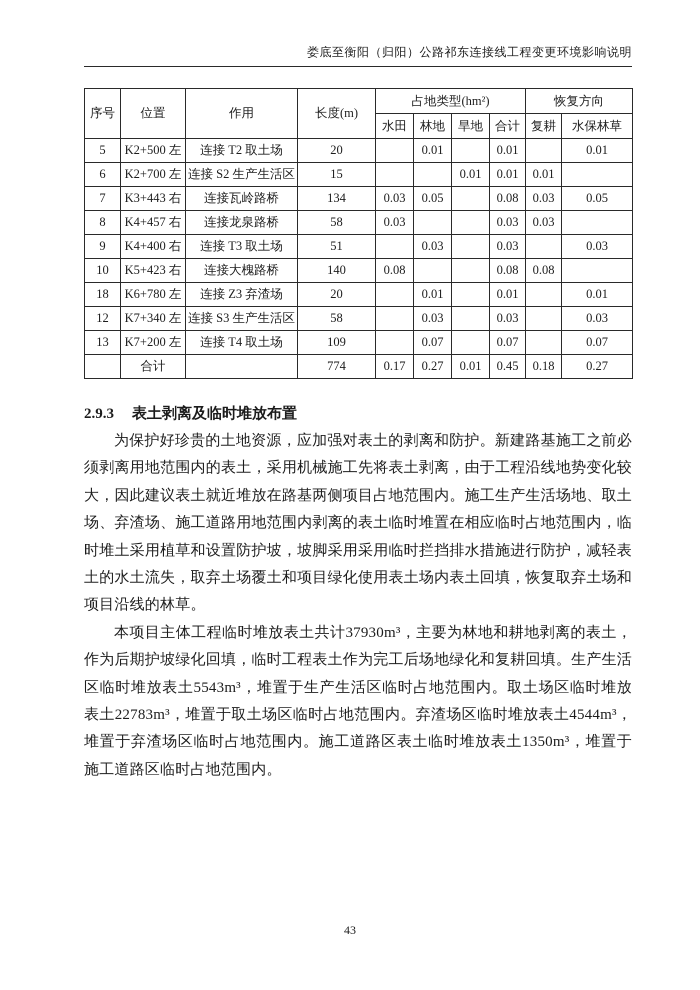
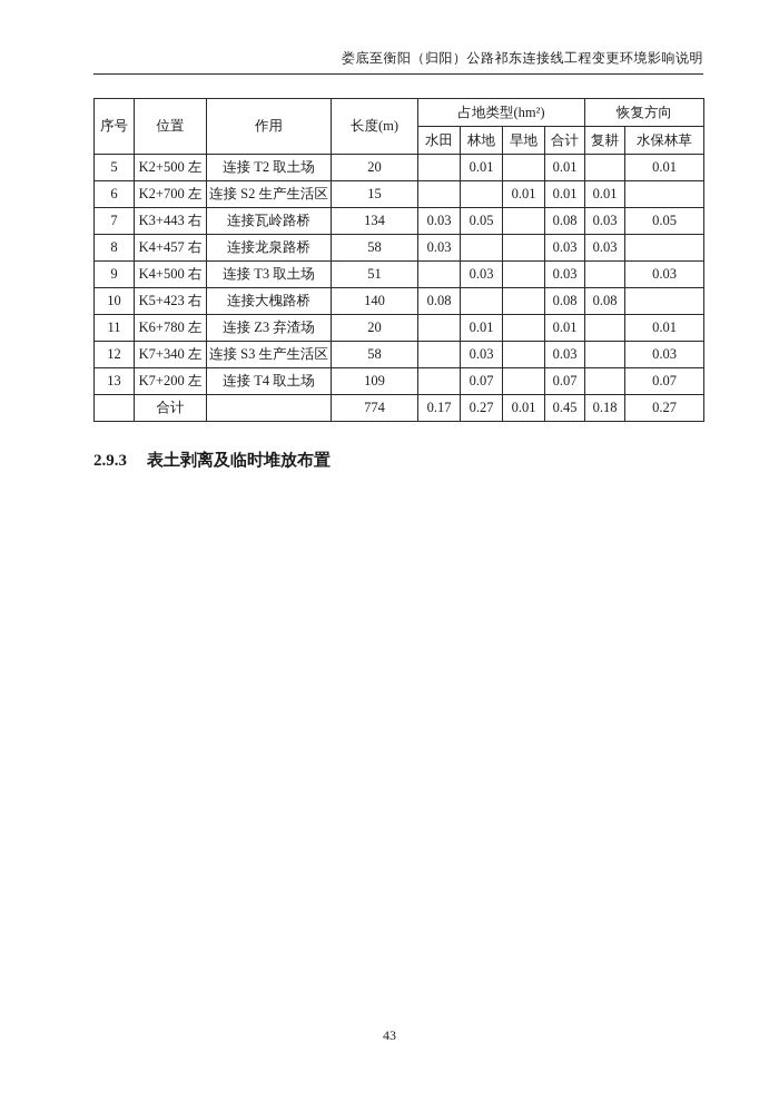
  娄底至衡阳（归阳）公路祁东连接线工程变更环境影响说明
  序号	位置	作用	长度(m)	占地类型(hm²)	恢复方向
  水田	林地	旱地	合计	复耕	水保林草
  5	K2+500 左	连接 T2 取土场	20		0.01		0.01		0.01
  6	K2+700 左	连接 S2 生产生活区	15			0.01	0.01	0.01
  7	K3+443 右	连接瓦岭路桥	134	0.03	0.05		0.08	0.03	0.05
  8	K4+457 右	连接龙泉路桥	58	0.03			0.03	0.03
- 9	K4+400 右	连接 T3 取土场	51		0.03		0.03		0.03
+ 9	K4+500 右	连接 T3 取土场	51		0.03		0.03		0.03
  10	K5+423 右	连接大槐路桥	140	0.08			0.08	0.08
- 18	K6+780 左	连接 Z3 弃渣场	20		0.01		0.01		0.01
+ 11	K6+780 左	连接 Z3 弃渣场	20		0.01		0.01		0.01
  12	K7+340 左	连接 S3 生产生活区	58		0.03		0.03		0.03
  13	K7+200 左	连接 T4 取土场	109		0.07		0.07		0.07
  	合计		774	0.17	0.27	0.01	0.45	0.18	0.27
  2.9.3 表土剥离及临时堆放布置
- 为保护好珍贵的土地资源，应加强对表土的剥离和防护。新建路基施工之前必须剥离用地范围内的表土，采用机械施工先将表土剥离，由于工程沿线地势变化较大，因此建议表土就近堆放在路基两侧项目占地范围内。施工生产生活场地、取土场、弃渣场、施工道路用地范围内剥离的表土临时堆置在相应临时占地范围内，临时堆土采用植草和设置防护坡，坡脚采用采用临时拦挡排水措施进行防护，减轻表土的水土流失，取弃土场覆土和项目绿化使用表土场内表土回填，恢复取弃土场和项目沿线的林草。
- 本项目主体工程临时堆放表土共计37930m³，主要为林地和耕地剥离的表土，作为后期护坡绿化回填，临时工程表土作为完工后场地绿化和复耕回填。生产生活区临时堆放表土5543m³，堆置于生产生活区临时占地范围内。取土场区临时堆放表土22783m³，堆置于取土场区临时占地范围内。弃渣场区临时堆放表土4544m³，堆置于弃渣场区临时占地范围内。施工道路区表土临时堆放表土1350m³，堆置于施工道路区临时占地范围内。
  43
